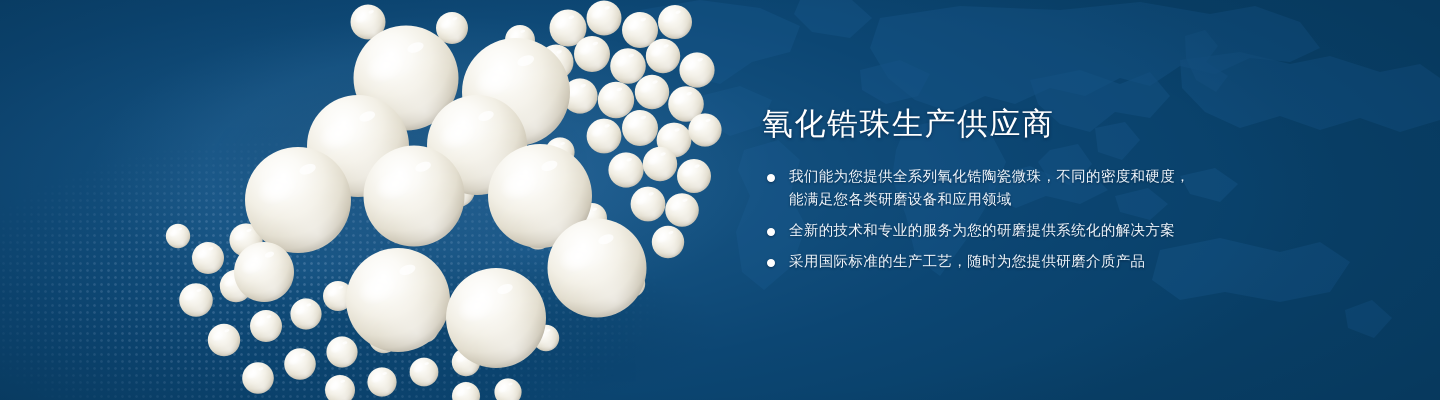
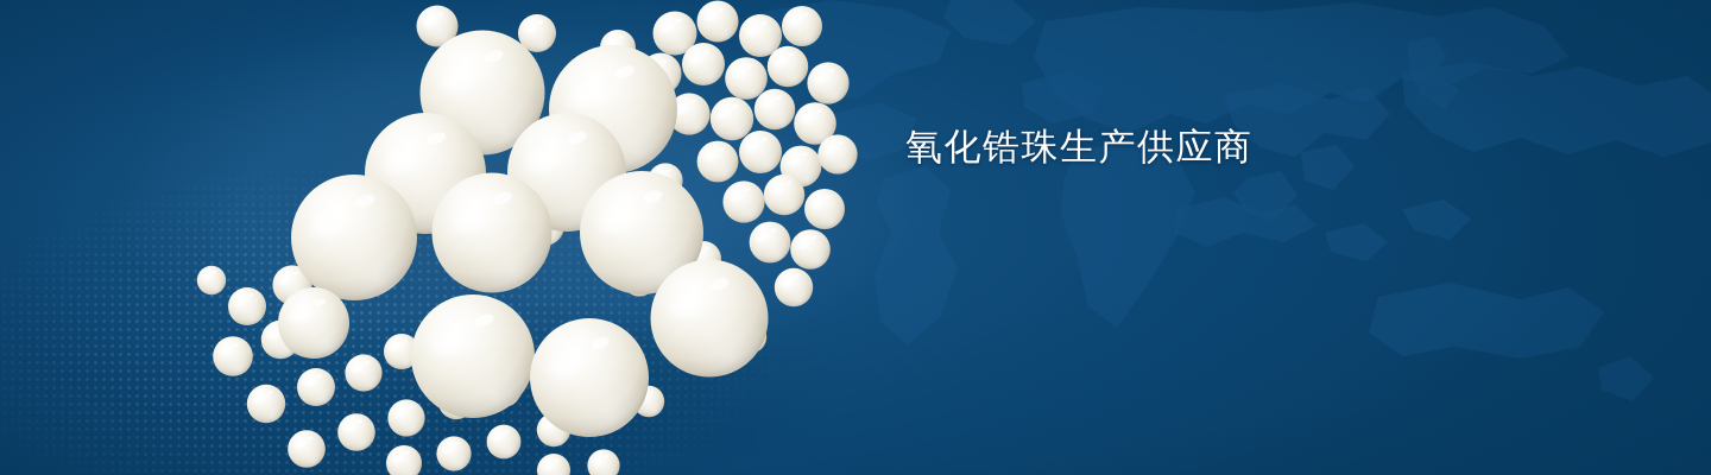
  氧化锆珠生产供应商
- 我们能为您提供全系列氧化锆陶瓷微珠，不同的密度和硬度，
- 能满足您各类研磨设备和应用领域
- 全新的技术和专业的服务为您的研磨提供系统化的解决方案
- 采用国际标准的生产工艺，随时为您提供研磨介质产品
